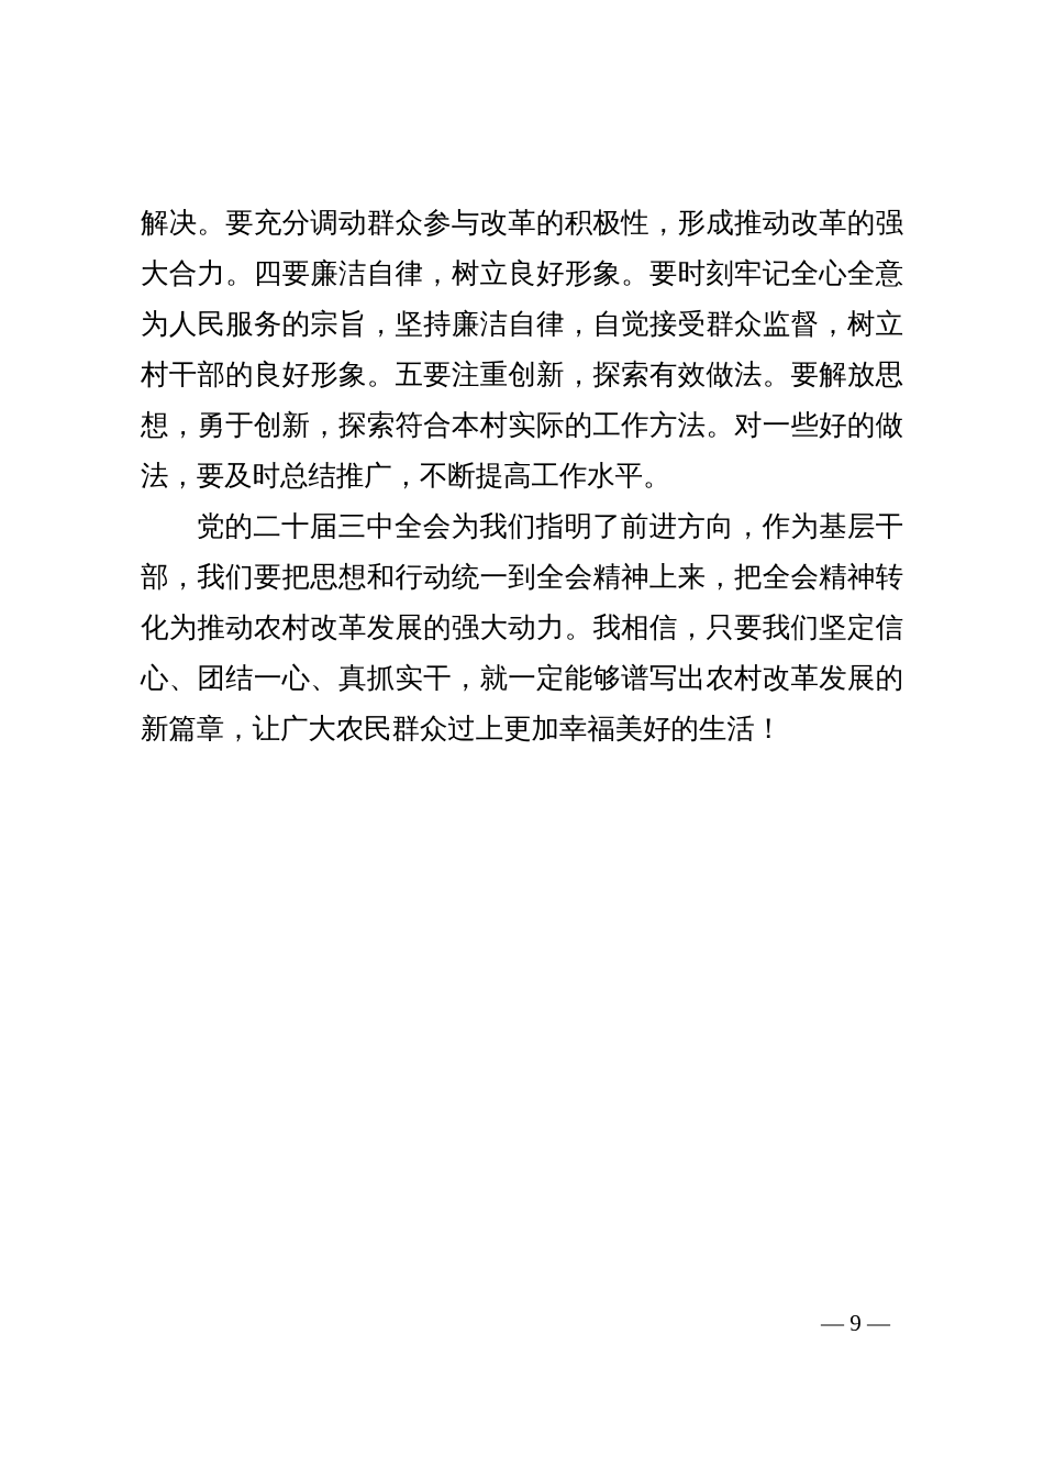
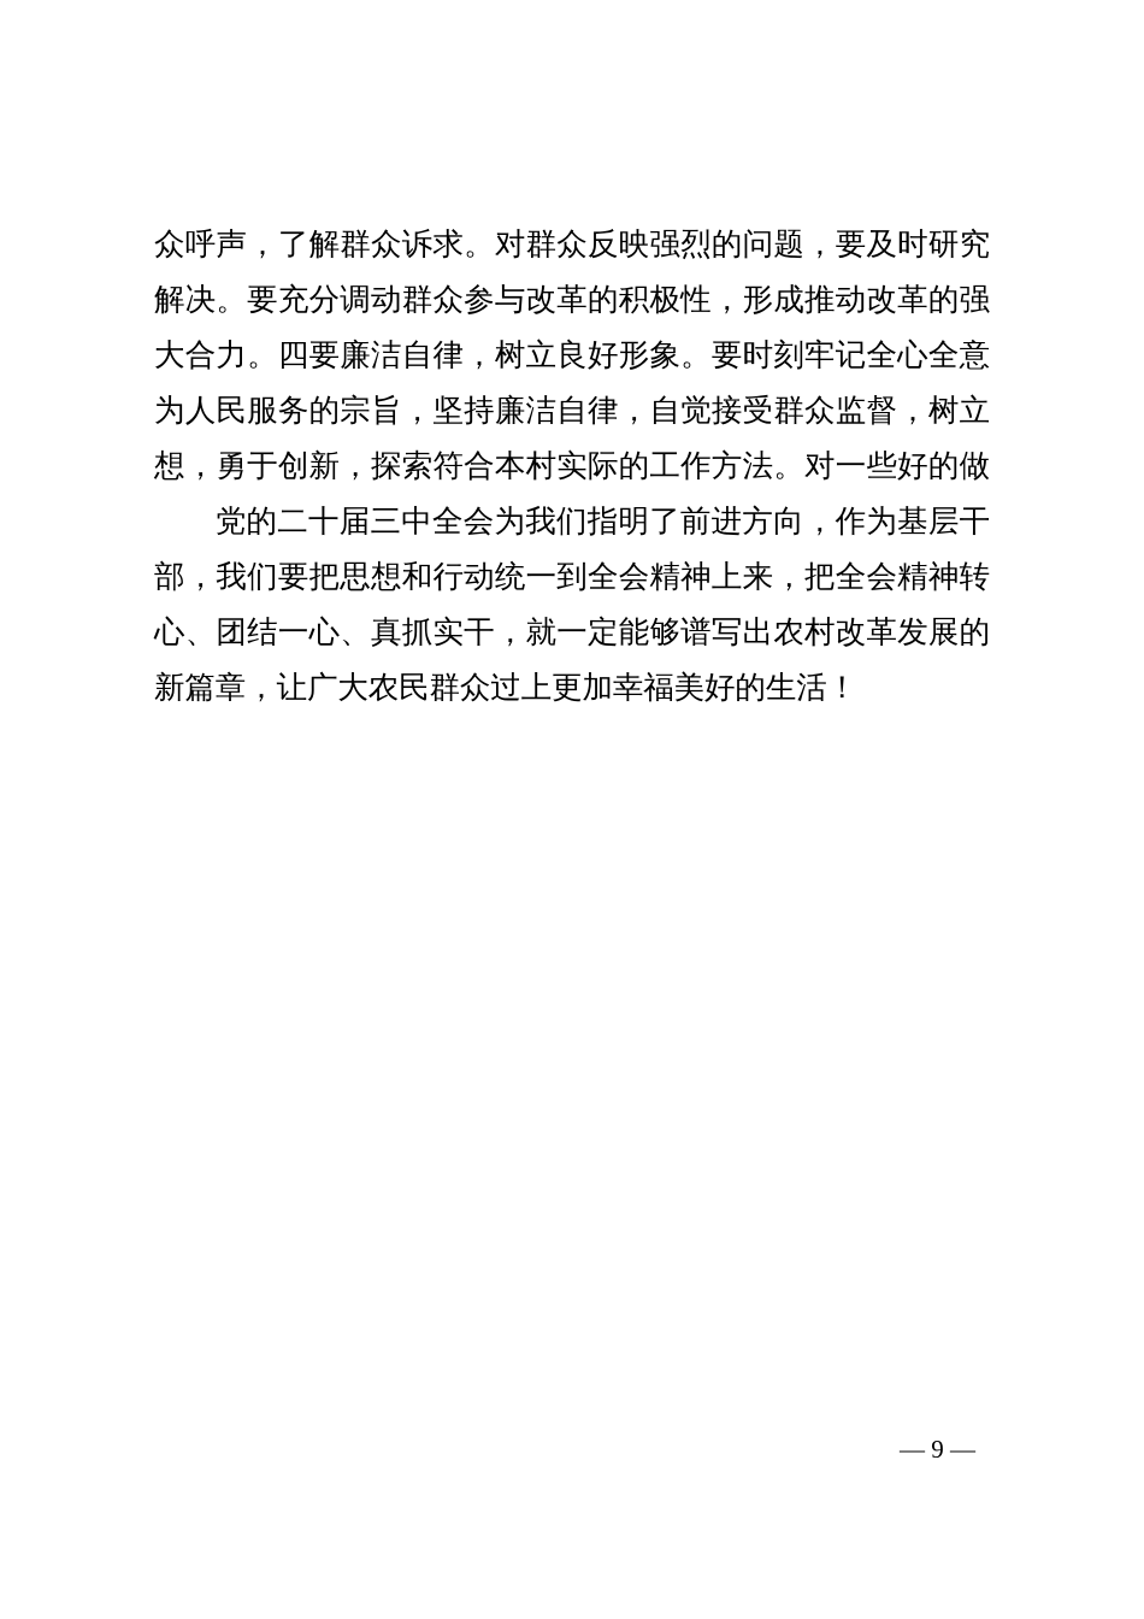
+ 众呼声，了解群众诉求。对群众反映强烈的问题，要及时研究
  解决。要充分调动群众参与改革的积极性，形成推动改革的强
  大合力。四要廉洁自律，树立良好形象。要时刻牢记全心全意
  为人民服务的宗旨，坚持廉洁自律，自觉接受群众监督，树立
- 村干部的良好形象。五要注重创新，探索有效做法。要解放思
  想，勇于创新，探索符合本村实际的工作方法。对一些好的做
- 法，要及时总结推广，不断提高工作水平。
  党的二十届三中全会为我们指明了前进方向，作为基层干
  部，我们要把思想和行动统一到全会精神上来，把全会精神转
- 化为推动农村改革发展的强大动力。我相信，只要我们坚定信
  心、团结一心、真抓实干，就一定能够谱写出农村改革发展的
  新篇章，让广大农民群众过上更加幸福美好的生活！
  — 9 —
